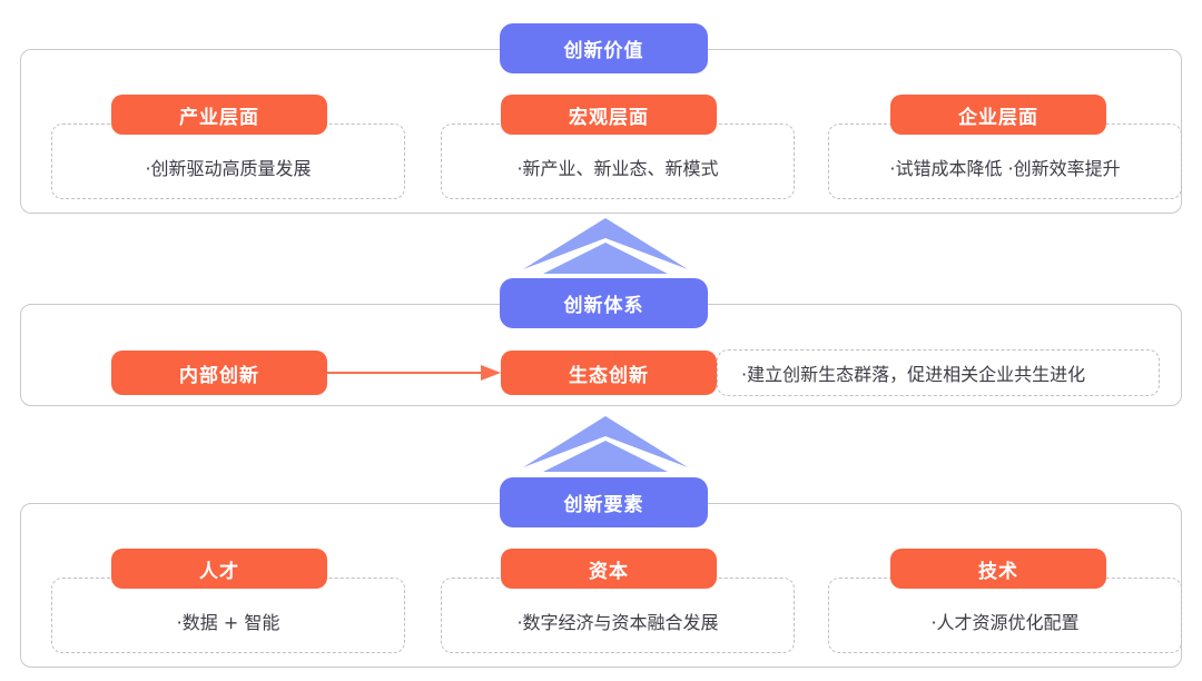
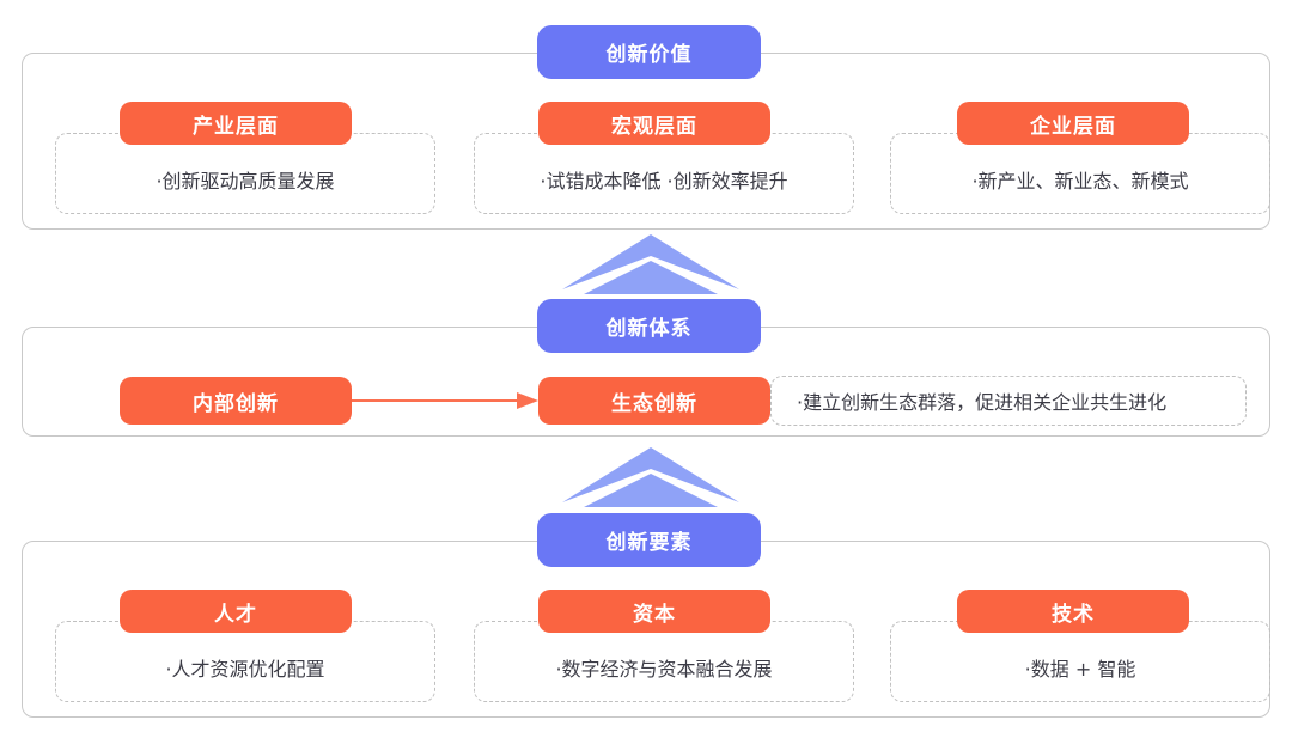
  创新价值
  产业层面
  ·创新驱动高质量发展
  宏观层面
- ·新产业、新业态、新模式
+ ·试错成本降低 ·创新效率提升
  企业层面
- ·试错成本降低 ·创新效率提升
+ ·新产业、新业态、新模式
  创新体系
  内部创新
  生态创新
  ·建立创新生态群落，促进相关企业共生进化
  创新要素
  人才
- ·数据 + 智能
+ ·人才资源优化配置
  资本
  ·数字经济与资本融合发展
  技术
- ·人才资源优化配置
+ ·数据 + 智能
